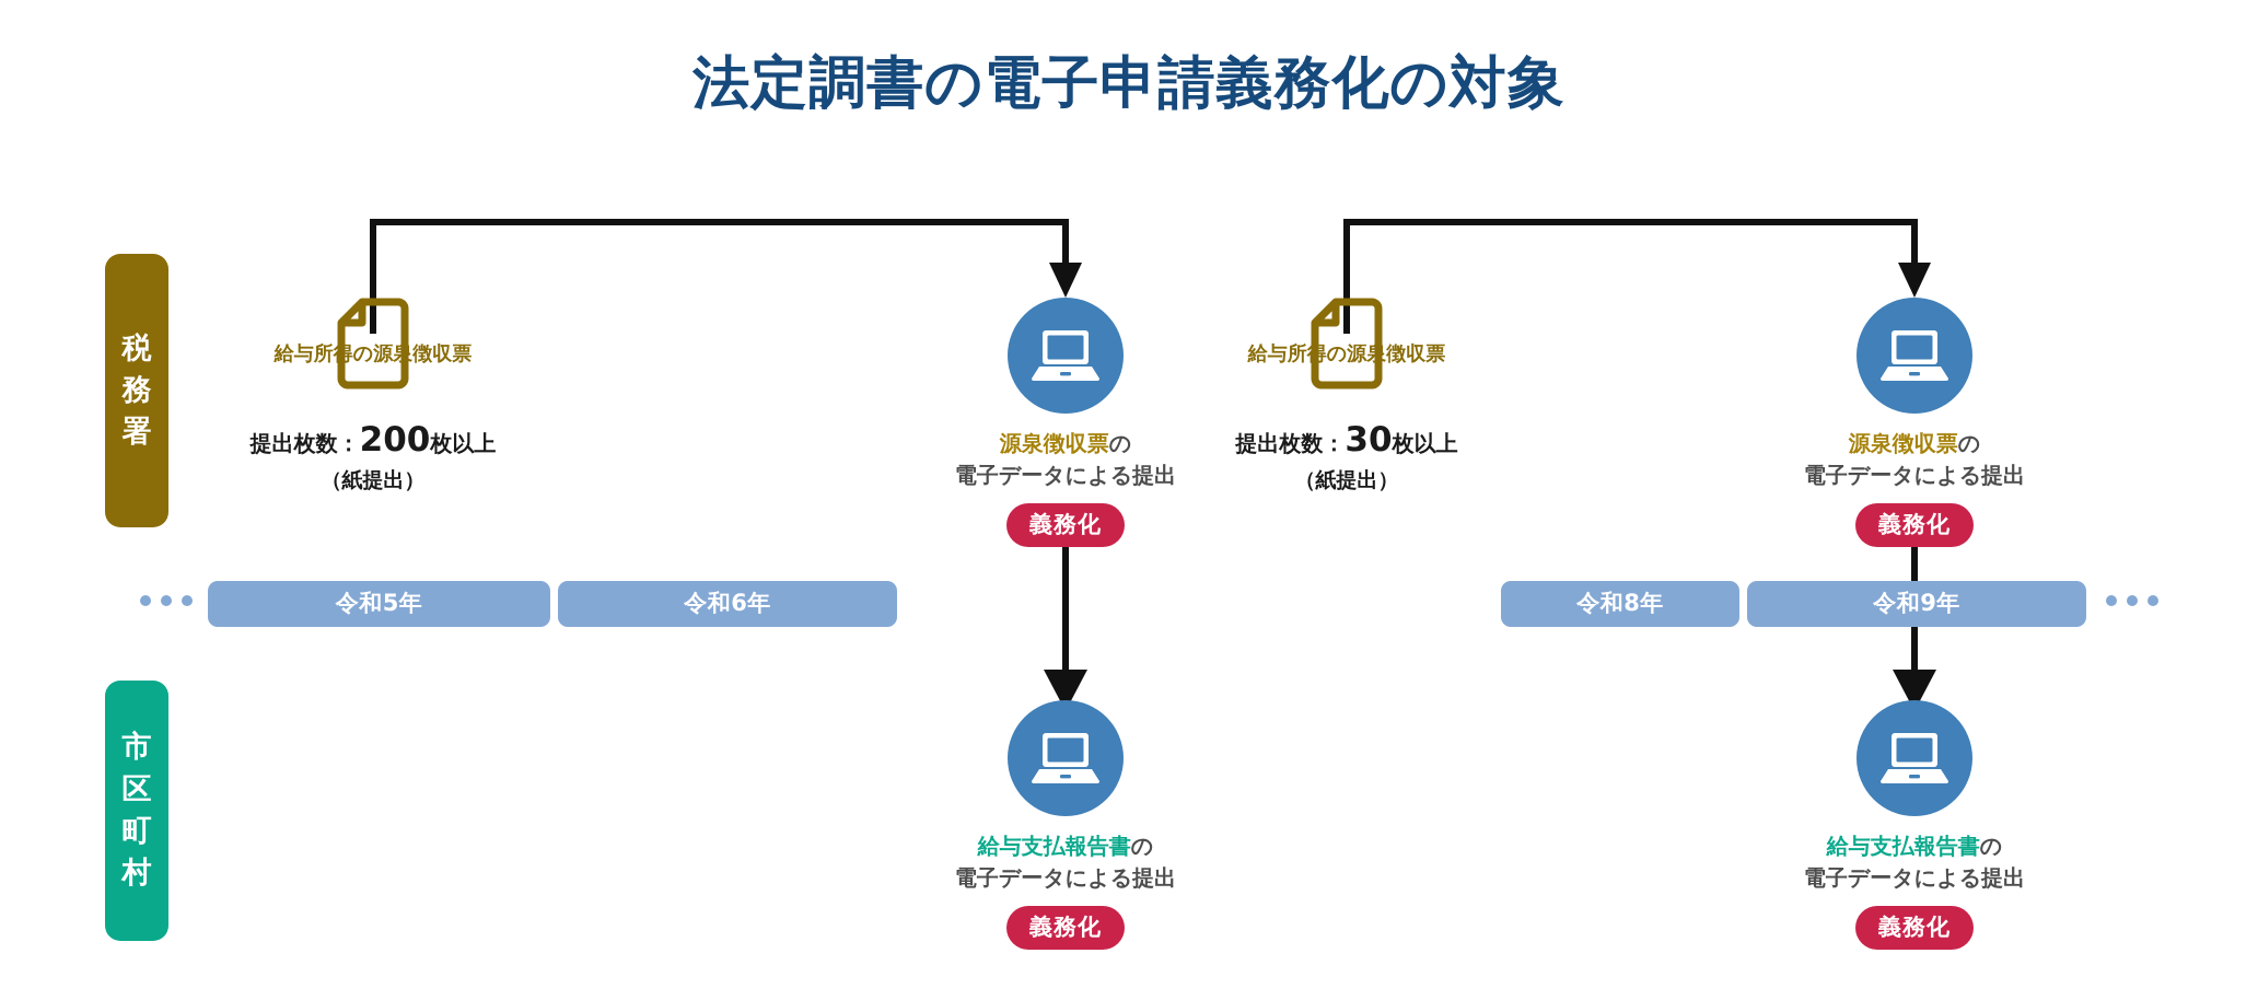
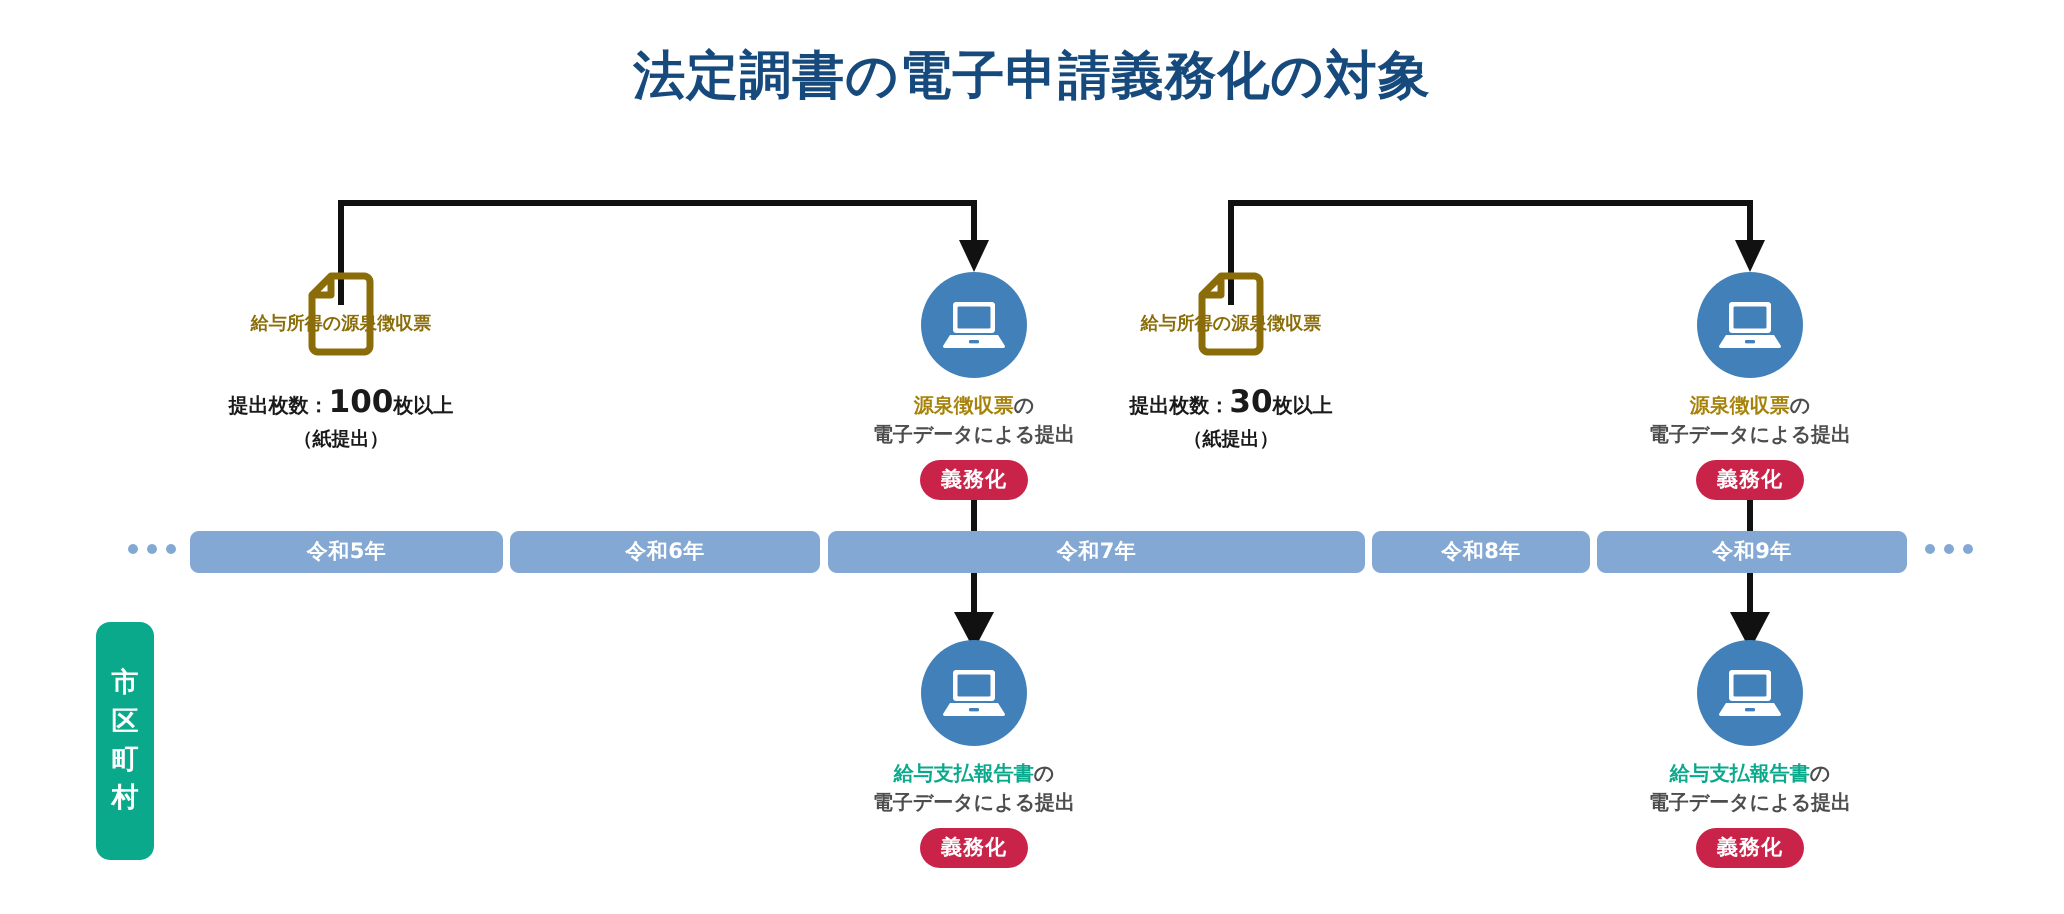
  法定調書の電子申請義務化の対象
- 税
- 務
- 署
  市
  区
  町
  村
  令和5年
  令和6年
+ 令和7年
  令和8年
  令和9年
  給与所得の源泉徴収票
- 提出枚数：200枚以上
+ 提出枚数：100枚以上
  （紙提出）
  源泉徴収票の
  電子データによる提出
  義務化
  給与所得の源泉徴収票
  提出枚数：30枚以上
  （紙提出）
  源泉徴収票の
  電子データによる提出
  義務化
  給与支払報告書の
  電子データによる提出
  義務化
  給与支払報告書の
  電子データによる提出
  義務化
